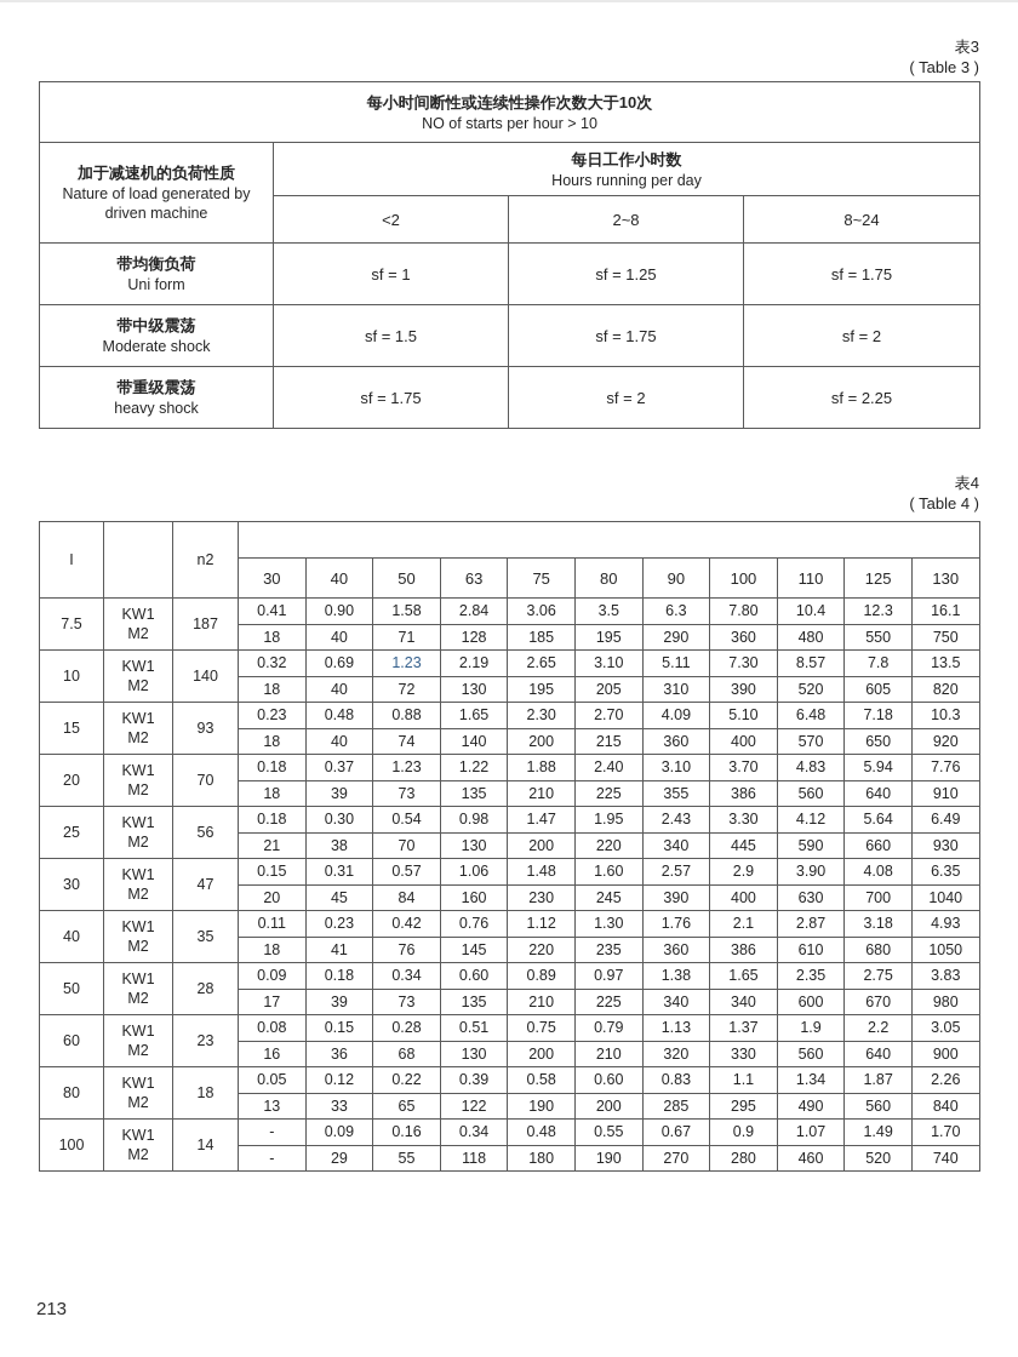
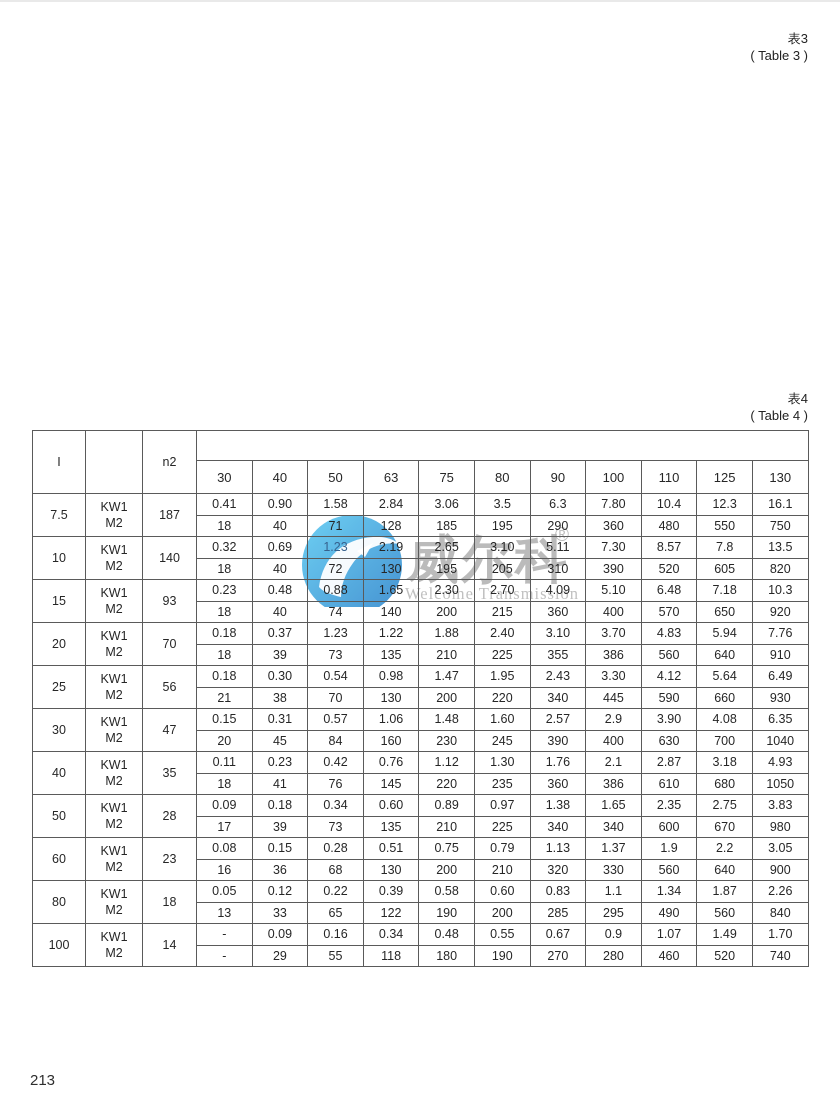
  表3
  ( Table 3 )
- 每小时间断性或连续性操作次数大于10次 NO of starts per hour > 10
- 加于减速机的负荷性质 Nature of load generated by driven machine	每日工作小时数 Hours running per day
- <2	2~8	8~24
- 带均衡负荷 Uni form	sf = 1	sf = 1.25	sf = 1.75
- 带中级震荡 Moderate shock	sf = 1.5	sf = 1.75	sf = 2
- 带重级震荡 heavy shock	sf = 1.75	sf = 2	sf = 2.25
  表4
  ( Table 4 )
+ 威尔科
+ ®
+ Welcome Transmission
  I		n2
  30	40	50	63	75	80	90	100	110	125	130
  7.5	KW1M2	187	0.41	0.90	1.58	2.84	3.06	3.5	6.3	7.80	10.4	12.3	16.1
  18	40	71	128	185	195	290	360	480	550	750
  10	KW1M2	140	0.32	0.69	1.23	2.19	2.65	3.10	5.11	7.30	8.57	7.8	13.5
  18	40	72	130	195	205	310	390	520	605	820
  15	KW1M2	93	0.23	0.48	0.88	1.65	2.30	2.70	4.09	5.10	6.48	7.18	10.3
  18	40	74	140	200	215	360	400	570	650	920
  20	KW1M2	70	0.18	0.37	1.23	1.22	1.88	2.40	3.10	3.70	4.83	5.94	7.76
  18	39	73	135	210	225	355	386	560	640	910
  25	KW1M2	56	0.18	0.30	0.54	0.98	1.47	1.95	2.43	3.30	4.12	5.64	6.49
  21	38	70	130	200	220	340	445	590	660	930
  30	KW1M2	47	0.15	0.31	0.57	1.06	1.48	1.60	2.57	2.9	3.90	4.08	6.35
  20	45	84	160	230	245	390	400	630	700	1040
  40	KW1M2	35	0.11	0.23	0.42	0.76	1.12	1.30	1.76	2.1	2.87	3.18	4.93
  18	41	76	145	220	235	360	386	610	680	1050
  50	KW1M2	28	0.09	0.18	0.34	0.60	0.89	0.97	1.38	1.65	2.35	2.75	3.83
  17	39	73	135	210	225	340	340	600	670	980
  60	KW1M2	23	0.08	0.15	0.28	0.51	0.75	0.79	1.13	1.37	1.9	2.2	3.05
  16	36	68	130	200	210	320	330	560	640	900
  80	KW1M2	18	0.05	0.12	0.22	0.39	0.58	0.60	0.83	1.1	1.34	1.87	2.26
  13	33	65	122	190	200	285	295	490	560	840
  100	KW1M2	14	-	0.09	0.16	0.34	0.48	0.55	0.67	0.9	1.07	1.49	1.70
  -	29	55	118	180	190	270	280	460	520	740
  213
